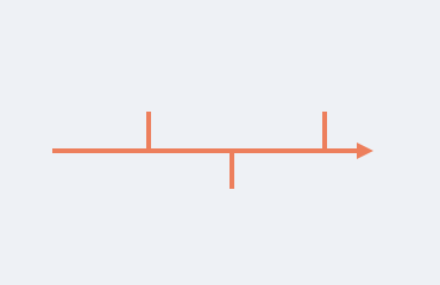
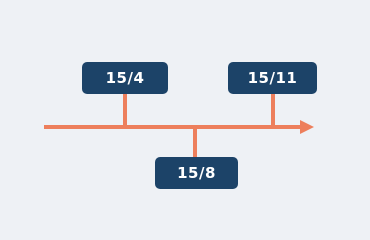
+ 15/4
+ 15/8
+ 15/11
